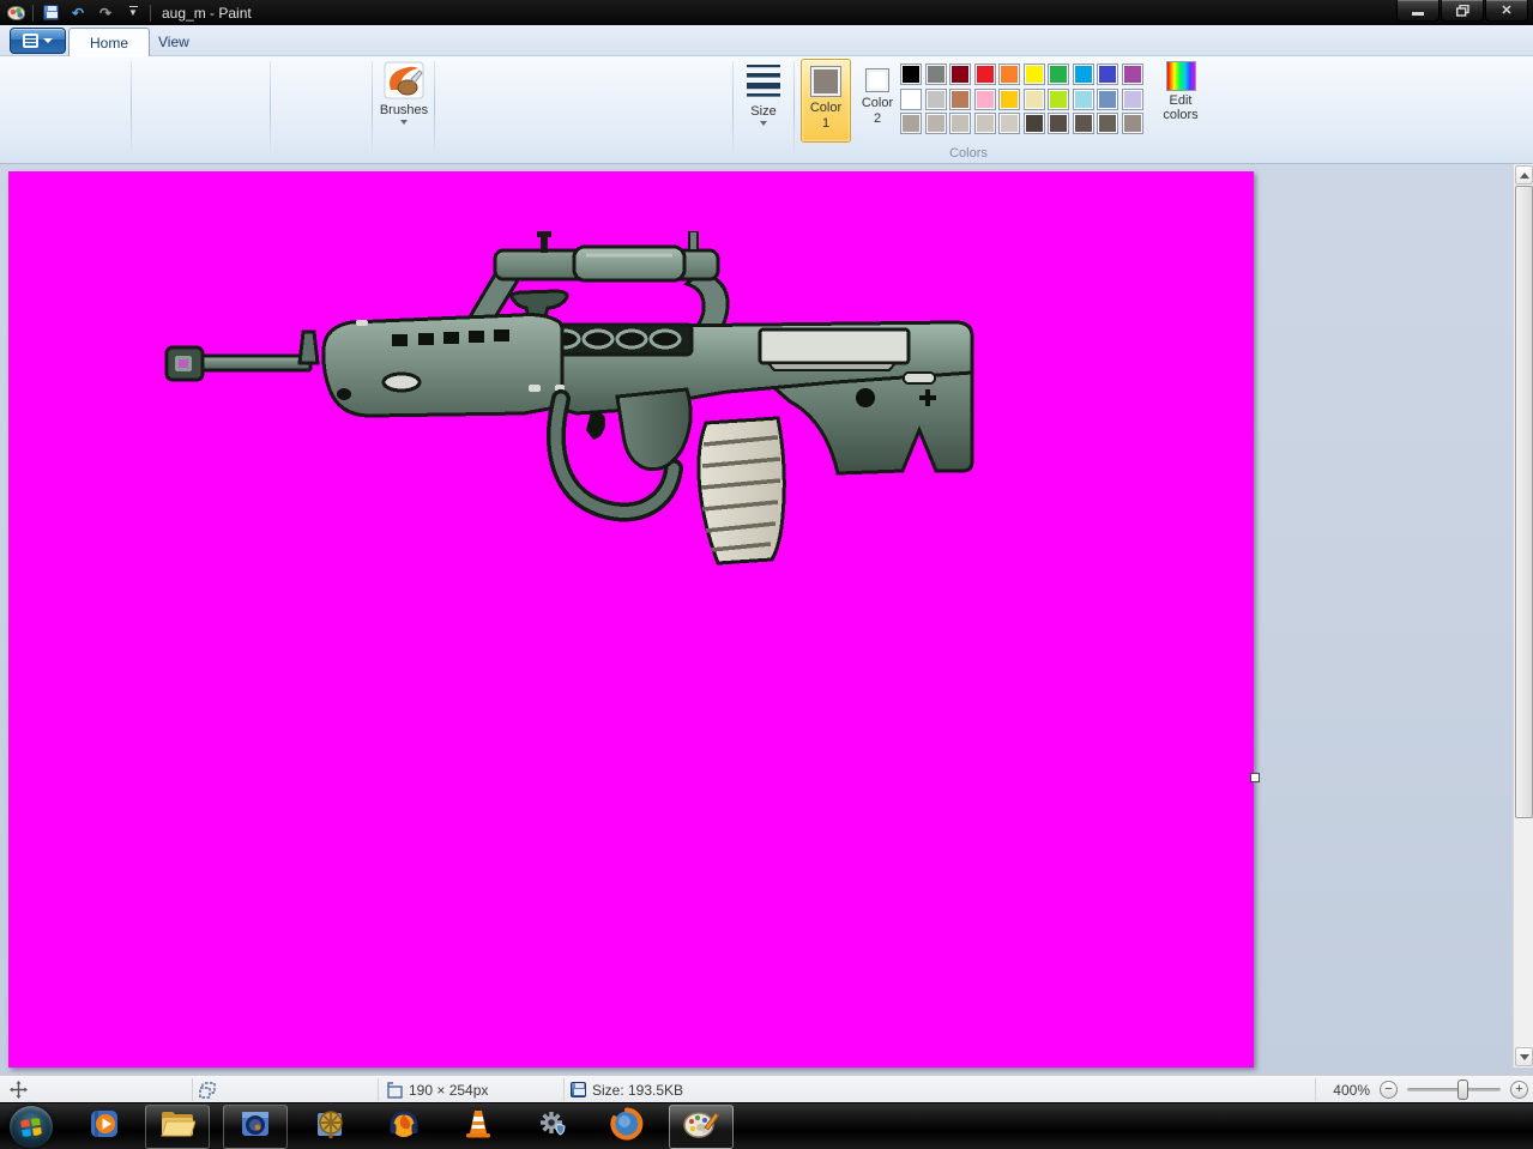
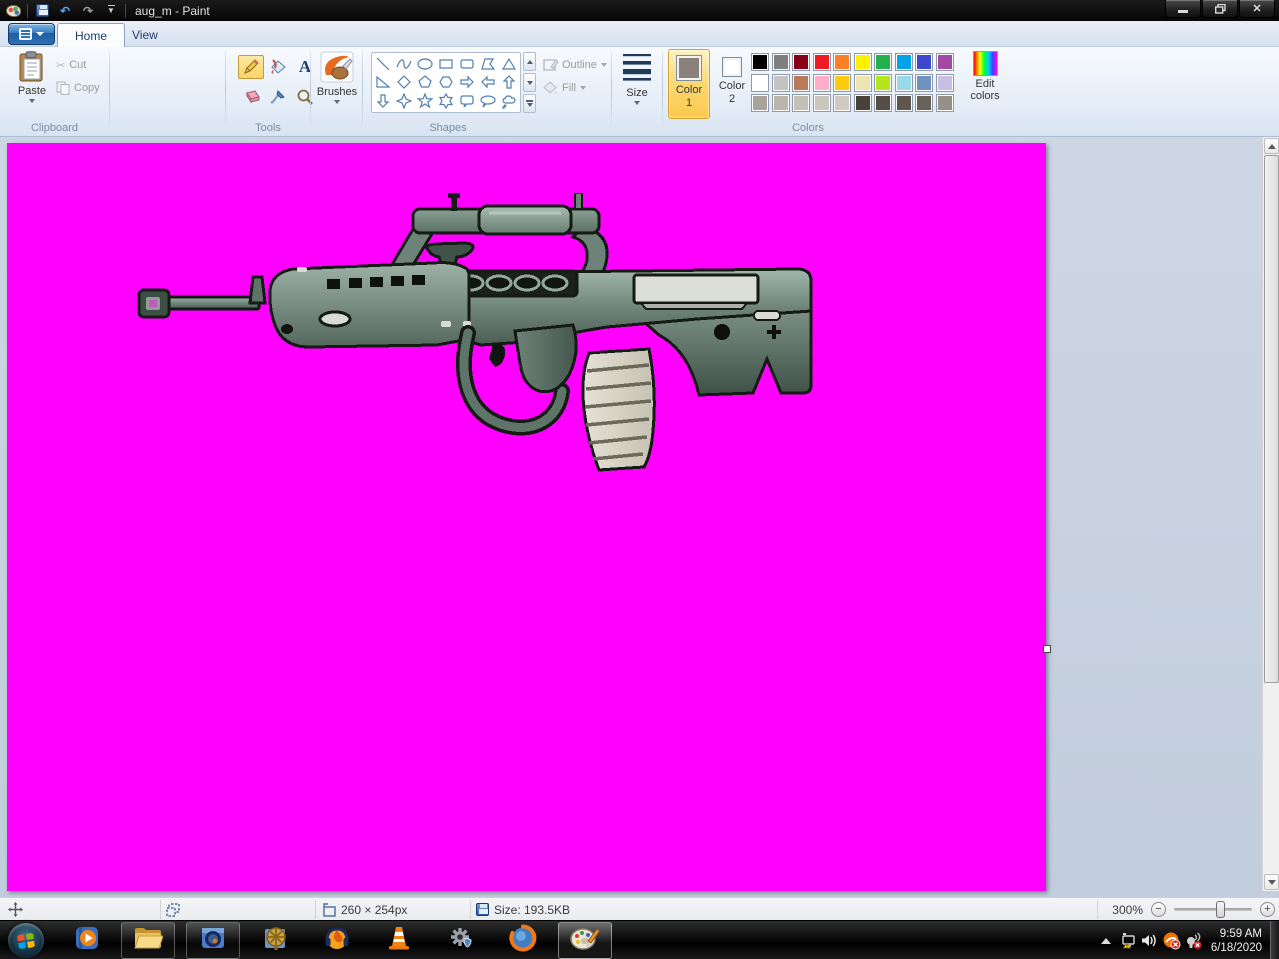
  ↶
  ↷
  ▼
  aug_m - Paint
  ✕
  Home
  View
+ Paste
+ ✂
+ Cut
+ Copy
+ Clipboard
+ A
+ Tools
  Brushes
+ Outline
+ Fill
+ Shapes
  Size
  Color
  1
  Color
  2
  Edit
  colors
  Colors
- 190 × 254px
+ 260 × 254px
  Size: 193.5KB
- 400%
+ 300%
  −
  +
+ 9:59 AM
+ 6/18/2020
